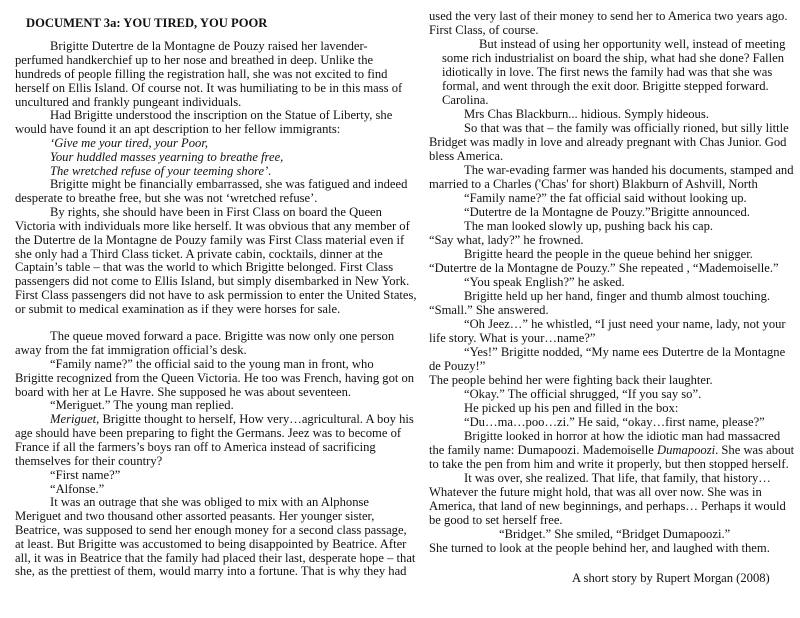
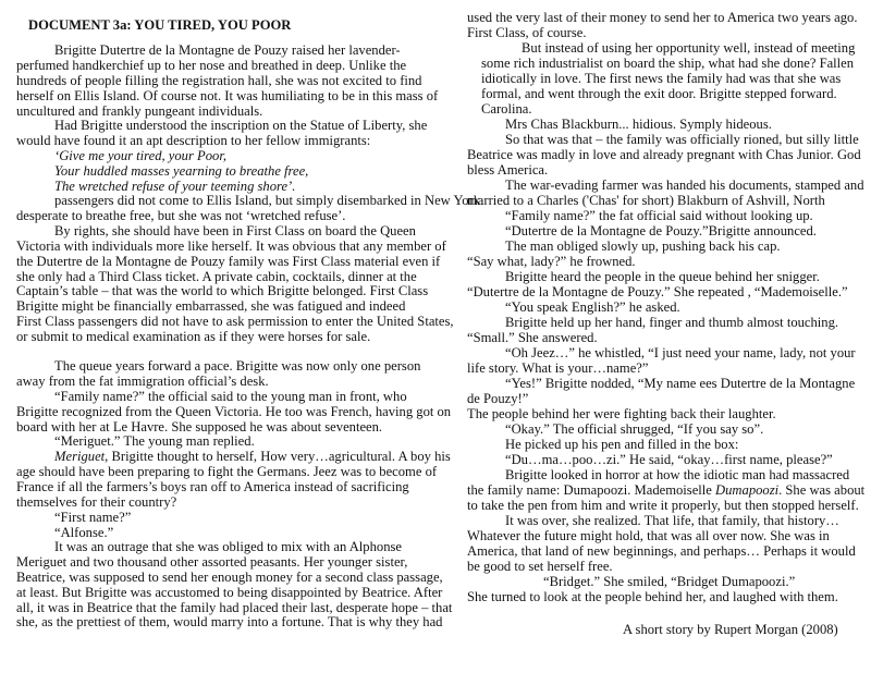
  DOCUMENT 3a: YOU TIRED, YOU POOR
  Brigitte Dutertre de la Montagne de Pouzy raised her lavender-
  perfumed handkerchief up to her nose and breathed in deep. Unlike the
  hundreds of people filling the registration hall, she was not excited to find
  herself on Ellis Island. Of course not. It was humiliating to be in this mass of
  uncultured and frankly pungeant individuals.
  Had Brigitte understood the inscription on the Statue of Liberty, she
  would have found it an apt description to her fellow immigrants:
  ‘Give me your tired, your Poor,
  Your huddled masses yearning to breathe free,
  The wretched refuse of your teeming shore’.
- Brigitte might be financially embarrassed, she was fatigued and indeed
+ passengers did not come to Ellis Island, but simply disembarked in New York.
  desperate to breathe free, but she was not ‘wretched refuse’.
  By rights, she should have been in First Class on board the Queen
  Victoria with individuals more like herself. It was obvious that any member of
  the Dutertre de la Montagne de Pouzy family was First Class material even if
  she only had a Third Class ticket. A private cabin, cocktails, dinner at the
  Captain’s table – that was the world to which Brigitte belonged. First Class
- passengers did not come to Ellis Island, but simply disembarked in New York.
+ Brigitte might be financially embarrassed, she was fatigued and indeed
  First Class passengers did not have to ask permission to enter the United States,
  or submit to medical examination as if they were horses for sale.
- The queue moved forward a pace. Brigitte was now only one person
+ The queue years forward a pace. Brigitte was now only one person
  away from the fat immigration official’s desk.
  “Family name?” the official said to the young man in front, who
  Brigitte recognized from the Queen Victoria. He too was French, having got on
  board with her at Le Havre. She supposed he was about seventeen.
  “Meriguet.” The young man replied.
  Meriguet, Brigitte thought to herself, How very…agricultural. A boy his
  age should have been preparing to fight the Germans. Jeez was to become of
  France if all the farmers’s boys ran off to America instead of sacrificing
  themselves for their country?
  “First name?”
  “Alfonse.”
  It was an outrage that she was obliged to mix with an Alphonse
  Meriguet and two thousand other assorted peasants. Her younger sister,
  Beatrice, was supposed to send her enough money for a second class passage,
  at least. But Brigitte was accustomed to being disappointed by Beatrice. After
  all, it was in Beatrice that the family had placed their last, desperate hope – that
  she, as the prettiest of them, would marry into a fortune. That is why they had
  used the very last of their money to send her to America two years ago.
  First Class, of course.
  But instead of using her opportunity well, instead of meeting
  some rich industrialist on board the ship, what had she done? Fallen
  idiotically in love. The first news the family had was that she was
  formal, and went through the exit door. Brigitte stepped forward.
  Carolina.
  Mrs Chas Blackburn... hidious. Symply hideous.
  So that was that – the family was officially rioned, but silly little
- Bridget was madly in love and already pregnant with Chas Junior. God
+ Beatrice was madly in love and already pregnant with Chas Junior. God
  bless America.
  The war-evading farmer was handed his documents, stamped and
  married to a Charles ('Chas' for short) Blakburn of Ashvill, North
  “Family name?” the fat official said without looking up.
  “Dutertre de la Montagne de Pouzy.”Brigitte announced.
- The man looked slowly up, pushing back his cap.
+ The man obliged slowly up, pushing back his cap.
  “Say what, lady?” he frowned.
  Brigitte heard the people in the queue behind her snigger.
  “Dutertre de la Montagne de Pouzy.” She repeated , “Mademoiselle.”
  “You speak English?” he asked.
  Brigitte held up her hand, finger and thumb almost touching.
  “Small.” She answered.
  “Oh Jeez…” he whistled, “I just need your name, lady, not your
  life story. What is your…name?”
  “Yes!” Brigitte nodded, “My name ees Dutertre de la Montagne
  de Pouzy!”
  The people behind her were fighting back their laughter.
  “Okay.” The official shrugged, “If you say so”.
  He picked up his pen and filled in the box:
  “Du…ma…poo…zi.” He said, “okay…first name, please?”
  Brigitte looked in horror at how the idiotic man had massacred
  the family name: Dumapoozi. Mademoiselle Dumapoozi. She was about
  to take the pen from him and write it properly, but then stopped herself.
  It was over, she realized. That life, that family, that history…
  Whatever the future might hold, that was all over now. She was in
  America, that land of new beginnings, and perhaps… Perhaps it would
  be good to set herself free.
  “Bridget.” She smiled, “Bridget Dumapoozi.”
  She turned to look at the people behind her, and laughed with them.
  A short story by Rupert Morgan (2008)
